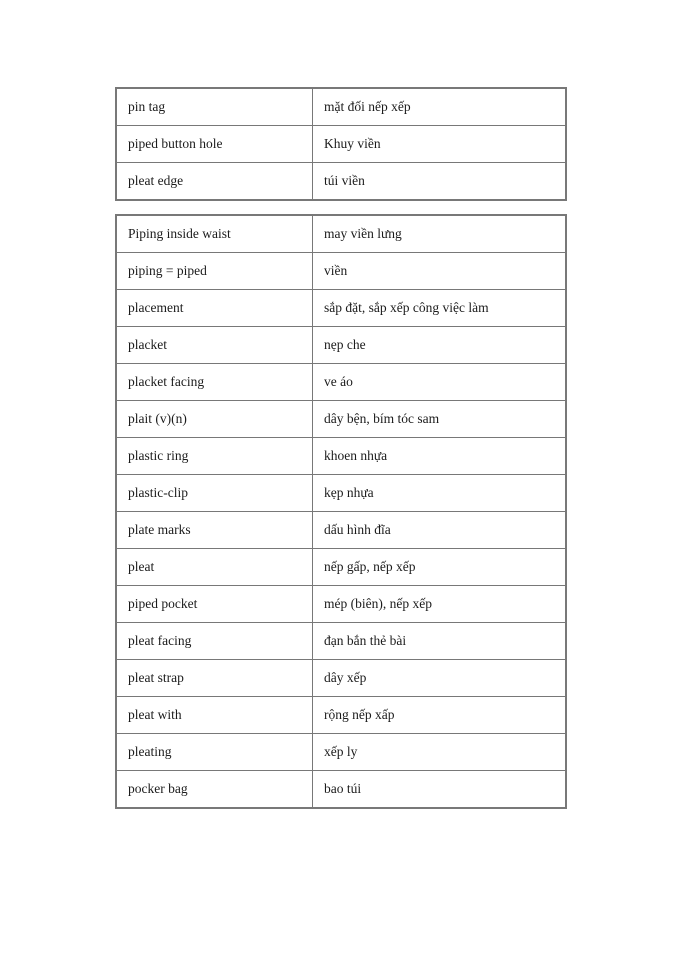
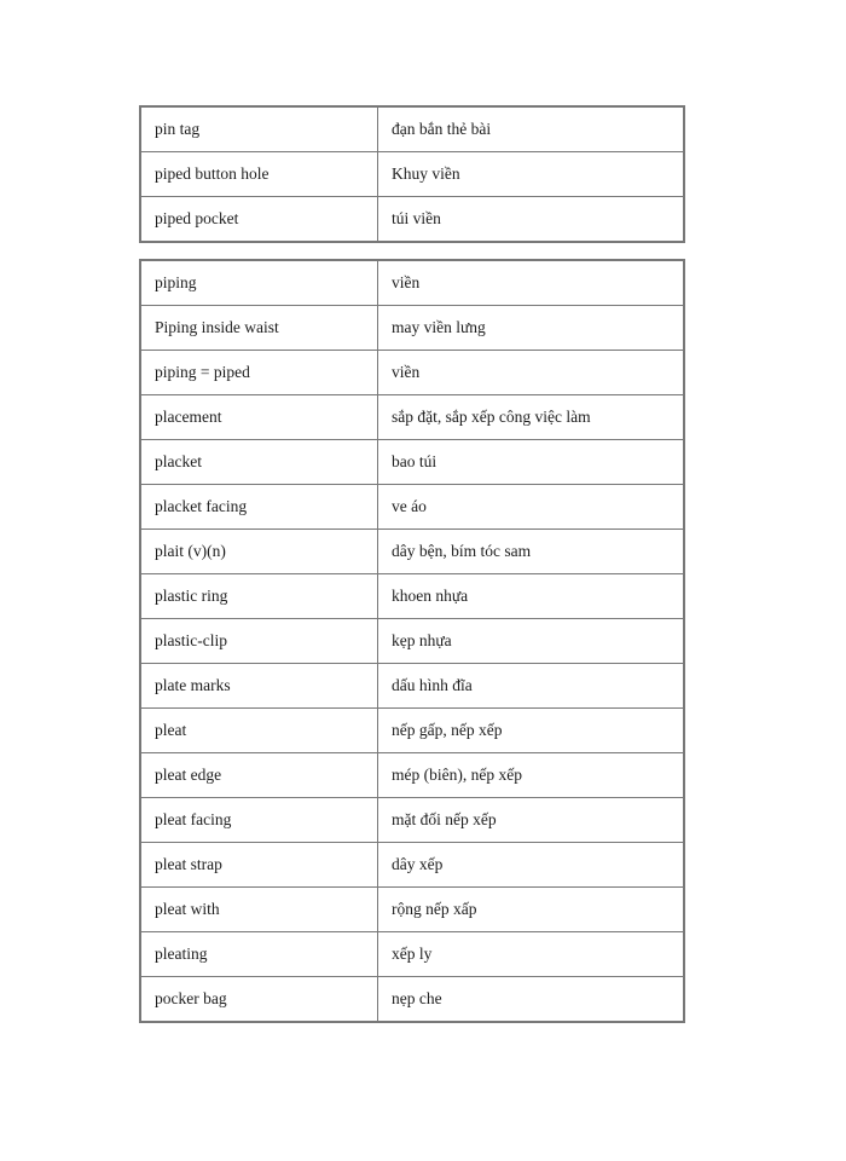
- pin tag	mặt đối nếp xếp
+ pin tag	đạn bắn thẻ bài
  piped button hole	Khuy viền
- pleat edge	túi viền
+ piped pocket	túi viền
+ piping	viền
  Piping inside waist	may viền lưng
  piping = piped	viền
  placement	sắp đặt, sắp xếp công việc làm
- placket	nẹp che
+ placket	bao túi
  placket facing	ve áo
  plait (v)(n)	dây bện, bím tóc sam
  plastic ring	khoen nhựa
  plastic-clip	kẹp nhựa
  plate marks	dấu hình đĩa
  pleat	nếp gấp, nếp xếp
- piped pocket	mép (biên), nếp xếp
+ pleat edge	mép (biên), nếp xếp
- pleat facing	đạn bắn thẻ bài
+ pleat facing	mặt đối nếp xếp
  pleat strap	dây xếp
  pleat with	rộng nếp xấp
  pleating	xếp ly
- pocker bag	bao túi
+ pocker bag	nẹp che
